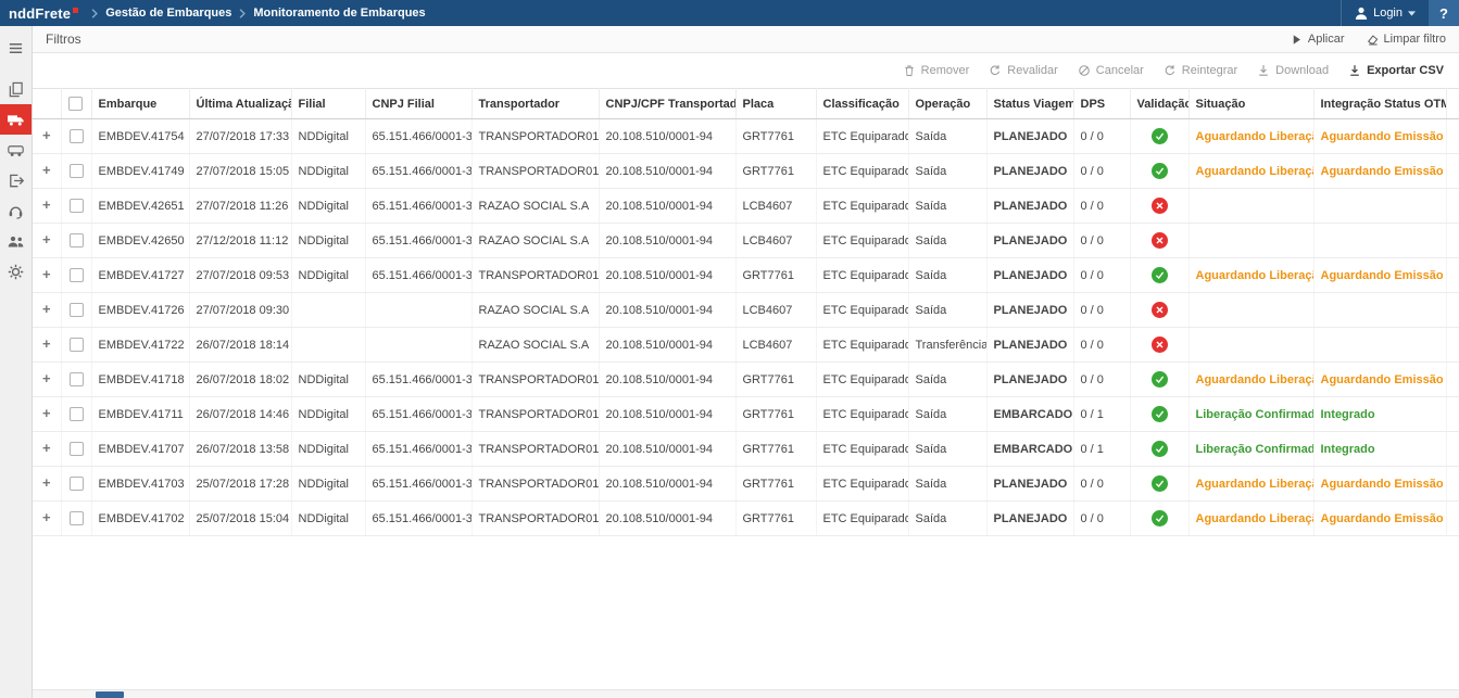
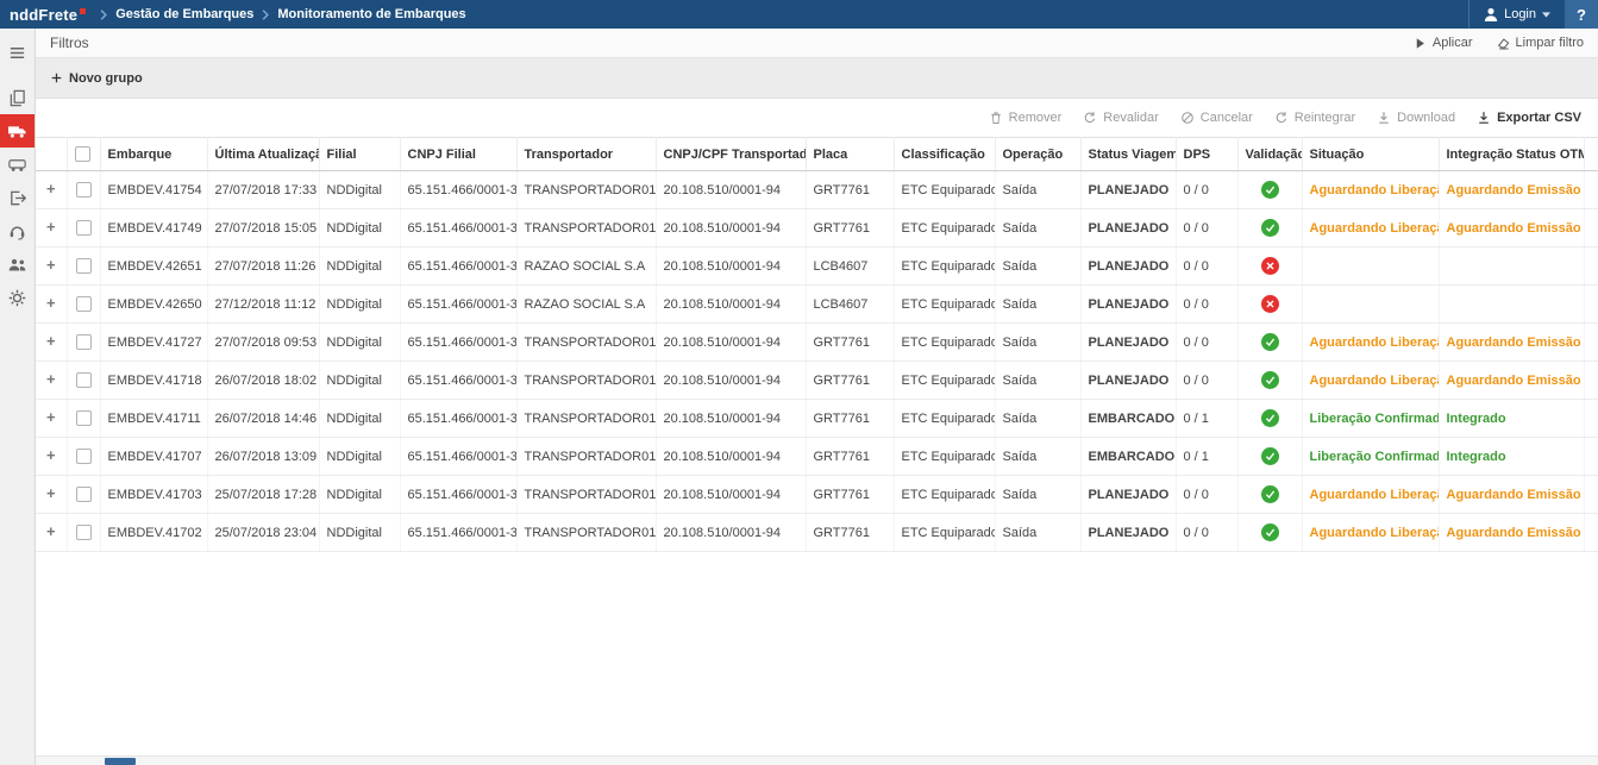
  nddFrete
  Gestão de Embarques
  Monitoramento de Embarques
  Login
  ?
  Filtros
  Aplicar
  Limpar filtro
+ Novo grupo
  Remover
  Revalidar
  Cancelar
  Reintegrar
  Download
  Exportar CSV
  		Embarque	Última Atualizaç	Filial	CNPJ Filial	Transportador	CNPJ/CPF Transportad	Placa	Classificação	Operação	Status Viagem	DPS	Validação	Situação	Integração Status OTM
  +		EMBDEV.41754	27/07/2018 17:33	NDDigital	65.151.466/0001-3	TRANSPORTADOR01	20.108.510/0001-94	GRT7761	ETC Equiparado	Saída	PLANEJADO	0 / 0		Aguardando Liberaç	Aguardando Emissão
  +		EMBDEV.41749	27/07/2018 15:05	NDDigital	65.151.466/0001-3	TRANSPORTADOR01	20.108.510/0001-94	GRT7761	ETC Equiparado	Saída	PLANEJADO	0 / 0		Aguardando Liberaç	Aguardando Emissão
  +		EMBDEV.42651	27/07/2018 11:26	NDDigital	65.151.466/0001-3	RAZAO SOCIAL S.A	20.108.510/0001-94	LCB4607	ETC Equiparado	Saída	PLANEJADO	0 / 0
  +		EMBDEV.42650	27/12/2018 11:12	NDDigital	65.151.466/0001-3	RAZAO SOCIAL S.A	20.108.510/0001-94	LCB4607	ETC Equiparado	Saída	PLANEJADO	0 / 0
  +		EMBDEV.41727	27/07/2018 09:53	NDDigital	65.151.466/0001-3	TRANSPORTADOR01	20.108.510/0001-94	GRT7761	ETC Equiparado	Saída	PLANEJADO	0 / 0		Aguardando Liberaç	Aguardando Emissão
- +		EMBDEV.41726	27/07/2018 09:30			RAZAO SOCIAL S.A	20.108.510/0001-94	LCB4607	ETC Equiparado	Saída	PLANEJADO	0 / 0
- +		EMBDEV.41722	26/07/2018 18:14			RAZAO SOCIAL S.A	20.108.510/0001-94	LCB4607	ETC Equiparado	Transferência	PLANEJADO	0 / 0
  +		EMBDEV.41718	26/07/2018 18:02	NDDigital	65.151.466/0001-3	TRANSPORTADOR01	20.108.510/0001-94	GRT7761	ETC Equiparado	Saída	PLANEJADO	0 / 0		Aguardando Liberaç	Aguardando Emissão
  +		EMBDEV.41711	26/07/2018 14:46	NDDigital	65.151.466/0001-3	TRANSPORTADOR01	20.108.510/0001-94	GRT7761	ETC Equiparado	Saída	EMBARCADO	0 / 1		Liberação Confirmad	Integrado
- +		EMBDEV.41707	26/07/2018 13:58	NDDigital	65.151.466/0001-3	TRANSPORTADOR01	20.108.510/0001-94	GRT7761	ETC Equiparado	Saída	EMBARCADO	0 / 1		Liberação Confirmad	Integrado
+ +		EMBDEV.41707	26/07/2018 13:09	NDDigital	65.151.466/0001-3	TRANSPORTADOR01	20.108.510/0001-94	GRT7761	ETC Equiparado	Saída	EMBARCADO	0 / 1		Liberação Confirmad	Integrado
  +		EMBDEV.41703	25/07/2018 17:28	NDDigital	65.151.466/0001-3	TRANSPORTADOR01	20.108.510/0001-94	GRT7761	ETC Equiparado	Saída	PLANEJADO	0 / 0		Aguardando Liberaç	Aguardando Emissão
- +		EMBDEV.41702	25/07/2018 15:04	NDDigital	65.151.466/0001-3	TRANSPORTADOR01	20.108.510/0001-94	GRT7761	ETC Equiparado	Saída	PLANEJADO	0 / 0		Aguardando Liberaç	Aguardando Emissão
+ +		EMBDEV.41702	25/07/2018 23:04	NDDigital	65.151.466/0001-3	TRANSPORTADOR01	20.108.510/0001-94	GRT7761	ETC Equiparado	Saída	PLANEJADO	0 / 0		Aguardando Liberaç	Aguardando Emissão
